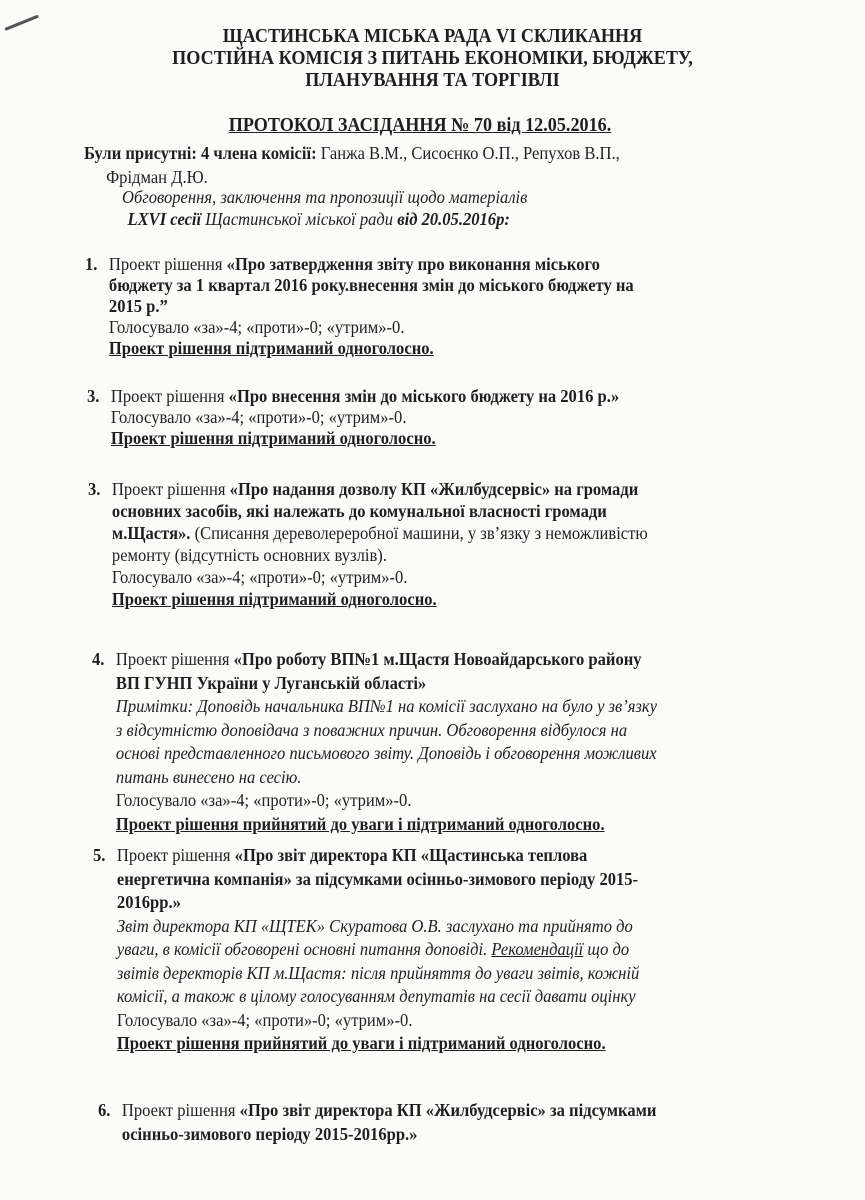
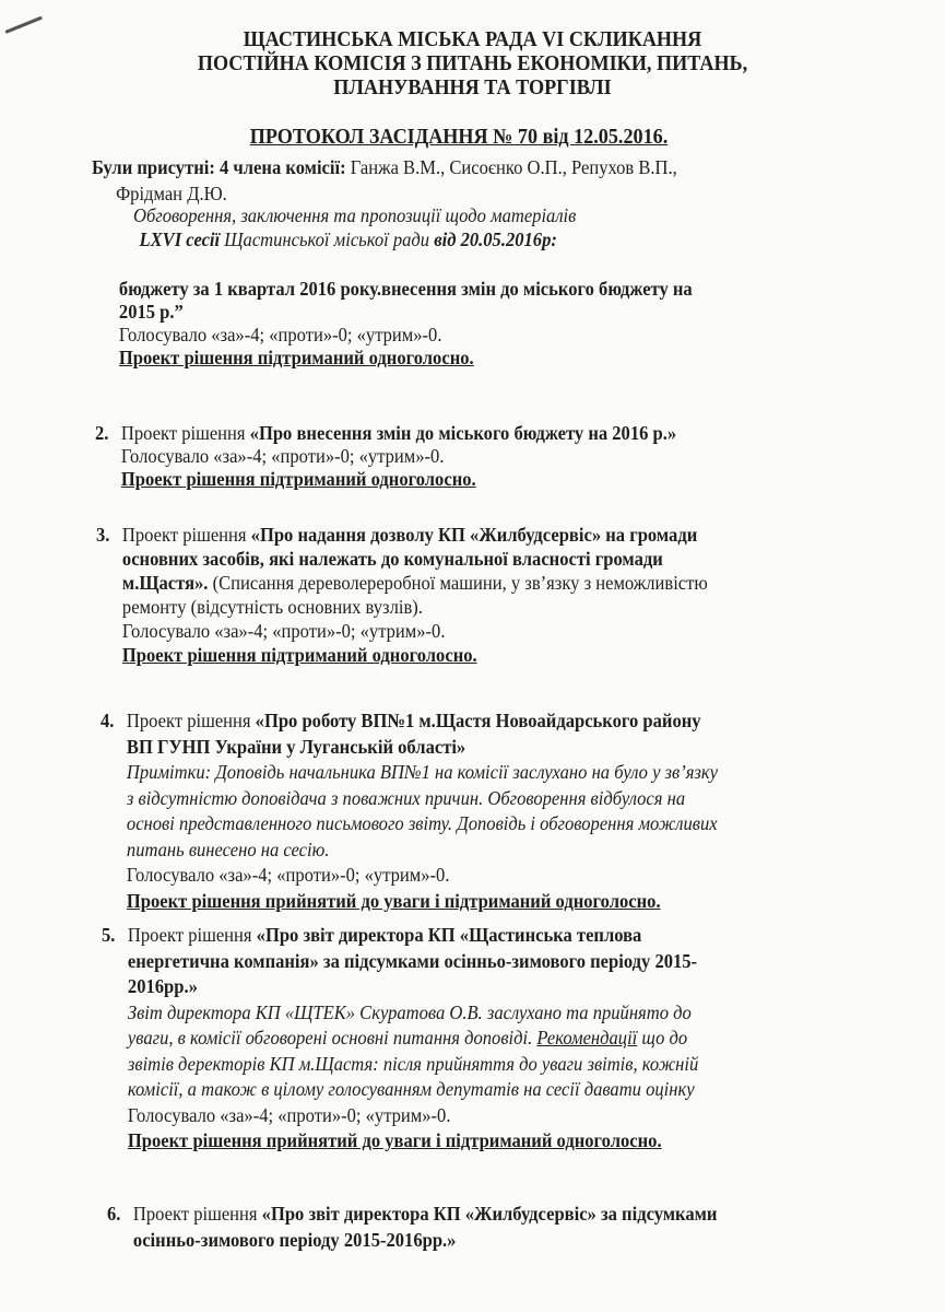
  ЩАСТИНСЬКА МІСЬКА РАДА VI СКЛИКАННЯ
- ПОСТІЙНА КОМІСІЯ З ПИТАНЬ ЕКОНОМІКИ, БЮДЖЕТУ,
+ ПОСТІЙНА КОМІСІЯ З ПИТАНЬ ЕКОНОМІКИ, ПИТАНЬ,
  ПЛАНУВАННЯ ТА ТОРГІВЛІ
  ПРОТОКОЛ ЗАСІДАННЯ № 70 від 12.05.2016.
  Були присутні: 4 члена комісії: Ганжа В.М., Сисоєнко О.П., Репухов В.П.,
  Фрідман Д.Ю.
  Обговорення, заключення та пропозиції щодо матеріалів
  LXVI сесії Щастинської міської ради від 20.05.2016р:
- 1. Проект рішення «Про затвердження звіту про виконання міського
  бюджету за 1 квартал 2016 року.внесення змін до міського бюджету на
  2015 р.”
  Голосувало «за»-4; «проти»-0; «утрим»-0.
  Проект рішення підтриманий одноголосно.
- 3. Проект рішення «Про внесення змін до міського бюджету на 2016 р.»
+ 2. Проект рішення «Про внесення змін до міського бюджету на 2016 р.»
  Голосувало «за»-4; «проти»-0; «утрим»-0.
  Проект рішення підтриманий одноголосно.
  3. Проект рішення «Про надання дозволу КП «Жилбудсервіс» на громади
  основних засобів, які належать до комунальної власності громади
  м.Щастя». (Списання дереволереробної машини, у зв’язку з неможливістю
  ремонту (відсутність основних вузлів).
  Голосувало «за»-4; «проти»-0; «утрим»-0.
  Проект рішення підтриманий одноголосно.
  4. Проект рішення «Про роботу ВП№1 м.Щастя Новоайдарського району
  ВП ГУНП України у Луганській області»
  Примітки: Доповідь начальника ВП№1 на комісії заслухано на було у зв’язку
  з відсутністю доповідача з поважних причин. Обговорення відбулося на
  основі представленного письмового звіту. Доповідь і обговорення можливих
  питань винесено на сесію.
  Голосувало «за»-4; «проти»-0; «утрим»-0.
  Проект рішення прийнятий до уваги і підтриманий одноголосно.
  5. Проект рішення «Про звіт директора КП «Щастинська теплова
  енергетична компанія» за підсумками осінньо-зимового періоду 2015-
  2016рр.»
  Звіт директора КП «ЩТЕК» Скуратова О.В. заслухано та прийнято до
  уваги, в комісії обговорені основні питання доповіді. Рекомендації що до
  звітів деректорів КП м.Щастя: після прийняття до уваги звітів, кожній
  комісії, а також в цілому голосуванням депутатів на сесії давати оцінку
  Голосувало «за»-4; «проти»-0; «утрим»-0.
  Проект рішення прийнятий до уваги і підтриманий одноголосно.
  6. Проект рішення «Про звіт директора КП «Жилбудсервіс» за підсумками
  осінньо-зимового періоду 2015-2016рр.»
